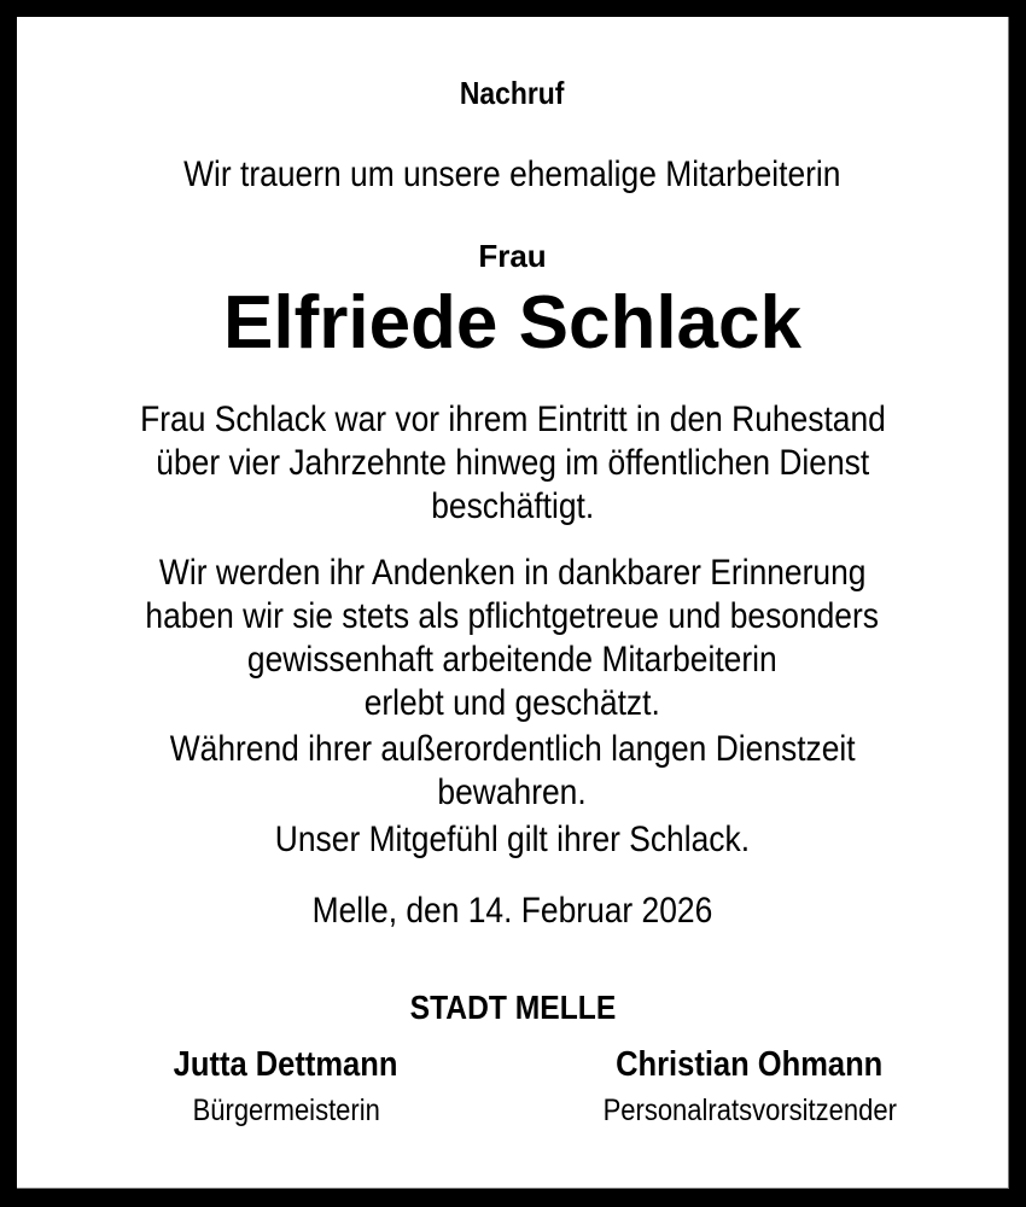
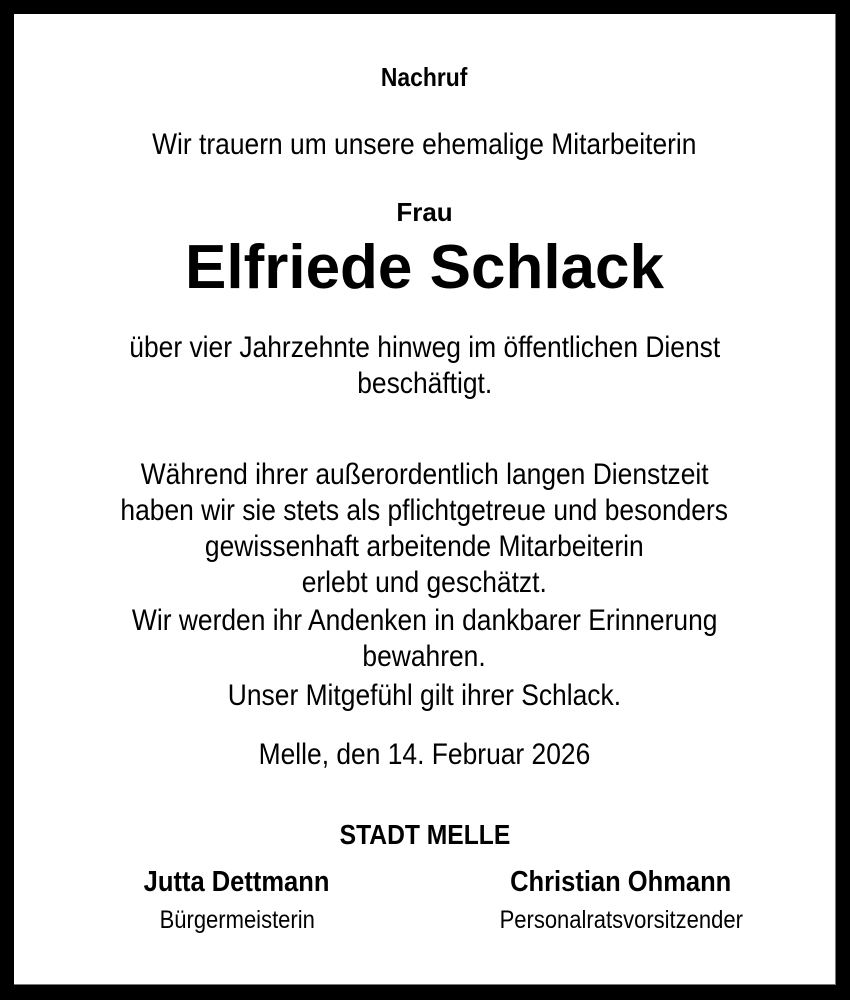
  Nachruf
  Wir trauern um unsere ehemalige Mitarbeiterin
  Frau
  Elfriede Schlack
- Frau Schlack war vor ihrem Eintritt in den Ruhestand
  über vier Jahrzehnte hinweg im öffentlichen Dienst
  beschäftigt.
- Wir werden ihr Andenken in dankbarer Erinnerung
+ Während ihrer außerordentlich langen Dienstzeit
  haben wir sie stets als pflichtgetreue und besonders
  gewissenhaft arbeitende Mitarbeiterin
  erlebt und geschätzt.
- Während ihrer außerordentlich langen Dienstzeit
+ Wir werden ihr Andenken in dankbarer Erinnerung
  bewahren.
  Unser Mitgefühl gilt ihrer Schlack.
  Melle, den 14. Februar 2026
  STADT MELLE
  Jutta Dettmann
  Bürgermeisterin
  Christian Ohmann
  Personalratsvorsitzender
